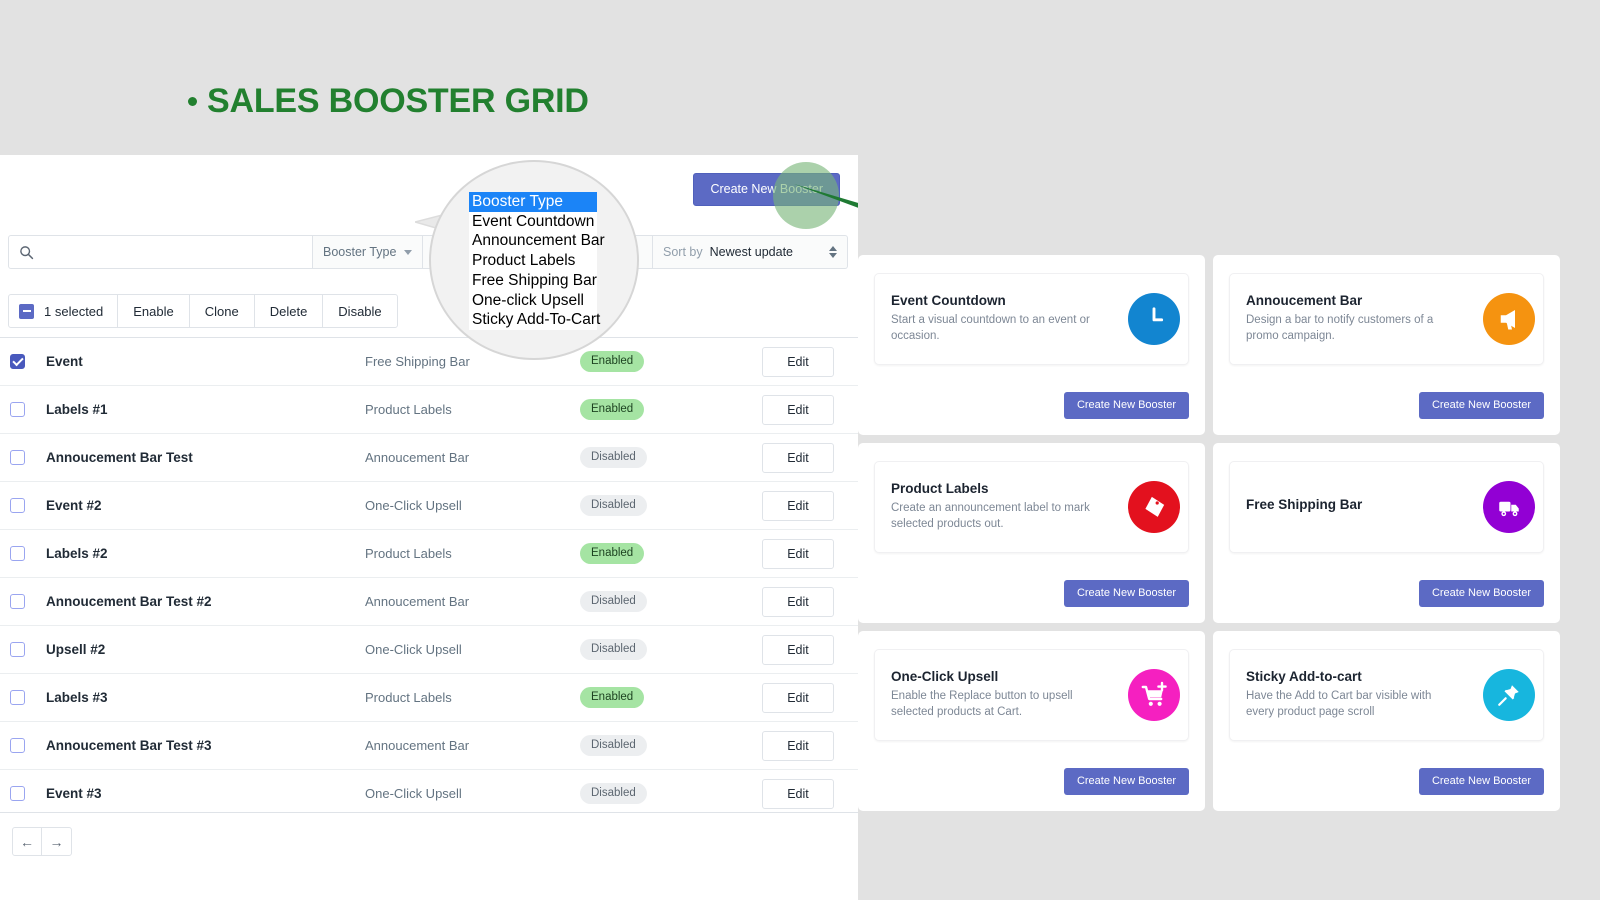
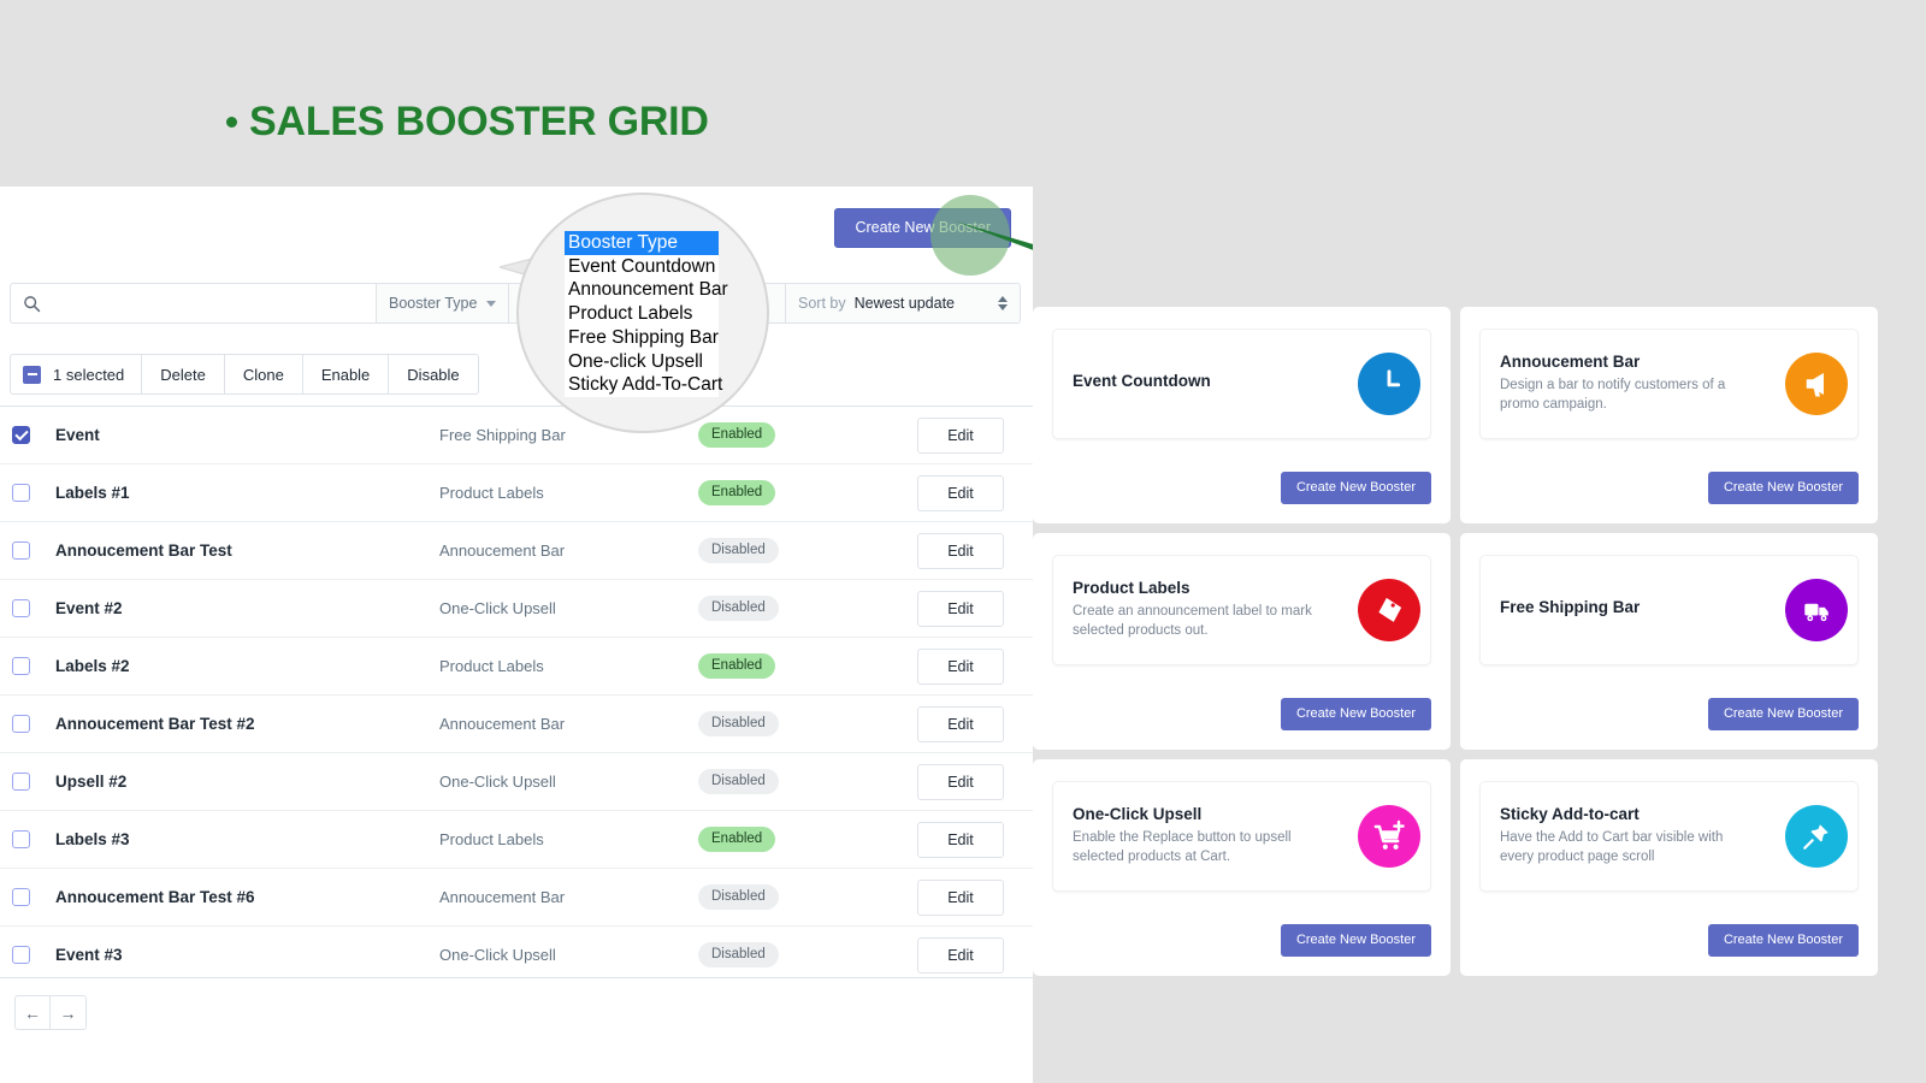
  SALES BOOSTER GRID
  Create New Booser
  Booster Type
  Sort by
  Newest update
  1 selected
- Enable
+ Delete
  Clone
- Delete
+ Enable
  Disable
  Event
  Free Shipping Bar
  Enabled
  Edit
  Labels #1
  Product Labels
  Enabled
  Edit
  Annoucement Bar Test
  Annoucement Bar
  Disabled
  Edit
  Event #2
  One-Click Upsell
  Disabled
  Edit
  Labels #2
  Product Labels
  Enabled
  Edit
  Annoucement Bar Test #2
  Annoucement Bar
  Disabled
  Edit
  Upsell #2
  One-Click Upsell
  Disabled
  Edit
  Labels #3
  Product Labels
  Enabled
  Edit
- Annoucement Bar Test #3
+ Annoucement Bar Test #6
  Annoucement Bar
  Disabled
  Edit
  Event #3
  One-Click Upsell
  Disabled
  Edit
  ←
  →
  Booster Type
  Event Countdown
  Announcement Bar
  Product Labels
  Free Shipping Bar
  One-click Upsell
  Sticky Add-To-Cart
  Event Countdown
- Start a visual countdown to an event or occasion.
  Create New Booster
  Annoucement Bar
  Design a bar to notify customers of a promo campaign.
  Create New Booster
  Product Labels
  Create an announcement label to mark selected products out.
  Create New Booster
  Free Shipping Bar
  Create New Booster
  One-Click Upsell
  Enable the Replace button to upsell selected products at Cart.
  Create New Booster
  Sticky Add-to-cart
  Have the Add to Cart bar visible with every product page scroll
  Create New Booster
